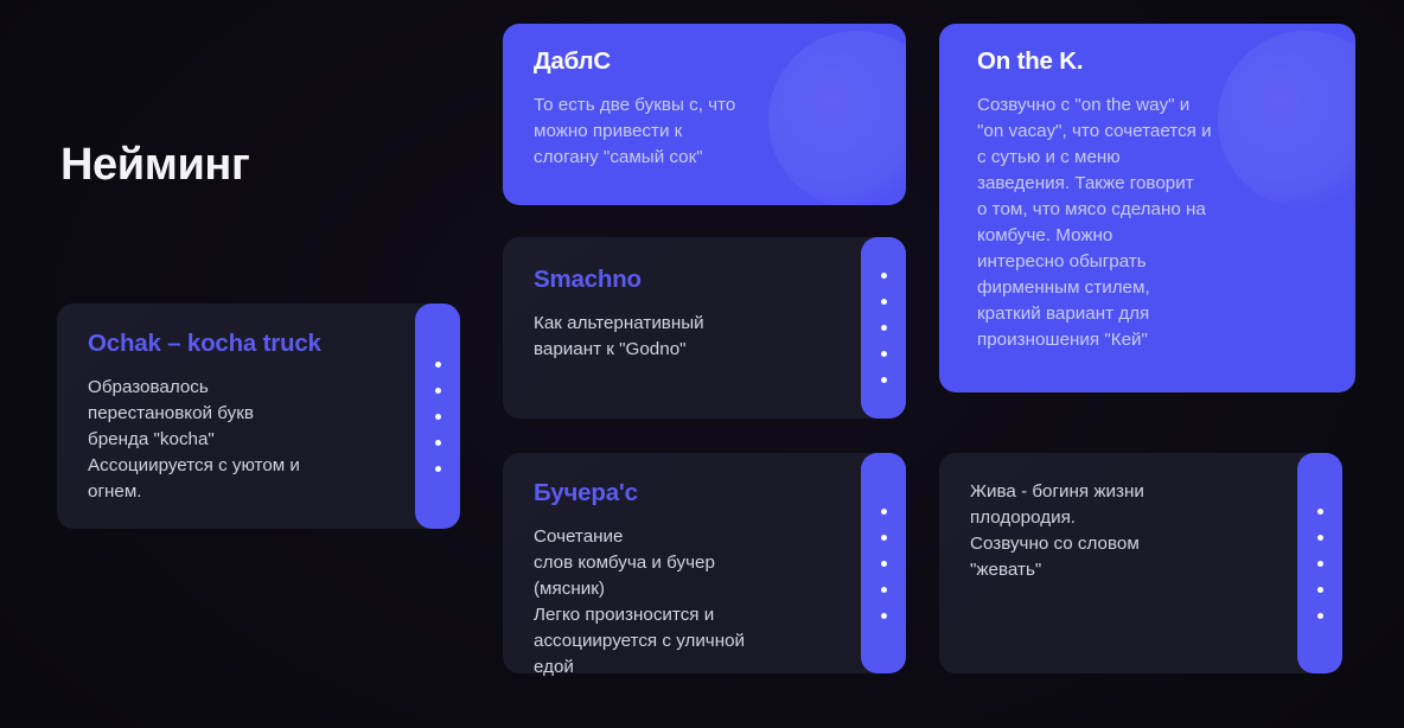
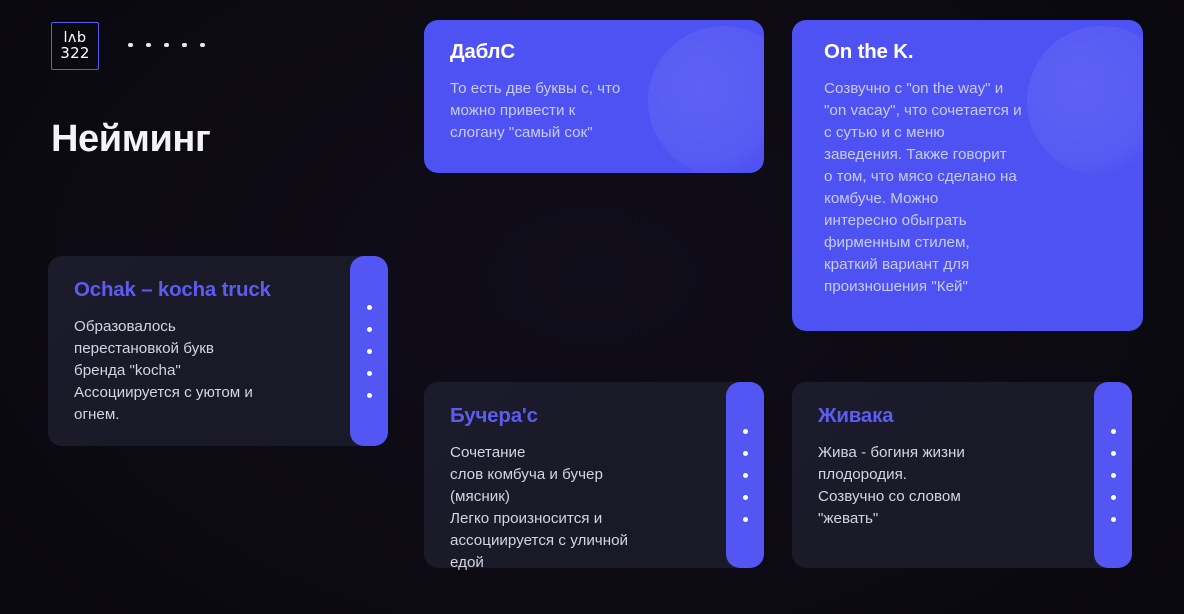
+ lʌb
+ 322
  Нейминг
  Ochak – kocha truck
  Образовалось
  перестановкой букв
  бренда "kocha"
  Ассоциируется с уютом и
  огнем.
  ДаблС
  То есть две буквы с, что
  можно привести к
  слогану "самый сок"
- Smachno
- Как альтернативный
- вариант к "Godno"
  Бучера'с
  Сочетание
  слов комбуча и бучер
  (мясник)
  Легко произносится и
  ассоциируется с уличной
  едой
  On the K.
  Созвучно с "on the way" и
  "on vacay", что сочетается и
  с сутью и с меню
  заведения. Также говорит
  о том, что мясо сделано на
  комбуче. Можно
  интересно обыграть
  фирменным стилем,
  краткий вариант для
  произношения "Кей"
+ Живака
  Жива - богиня жизни
  плодородия.
  Созвучно со словом
  "жевать"
